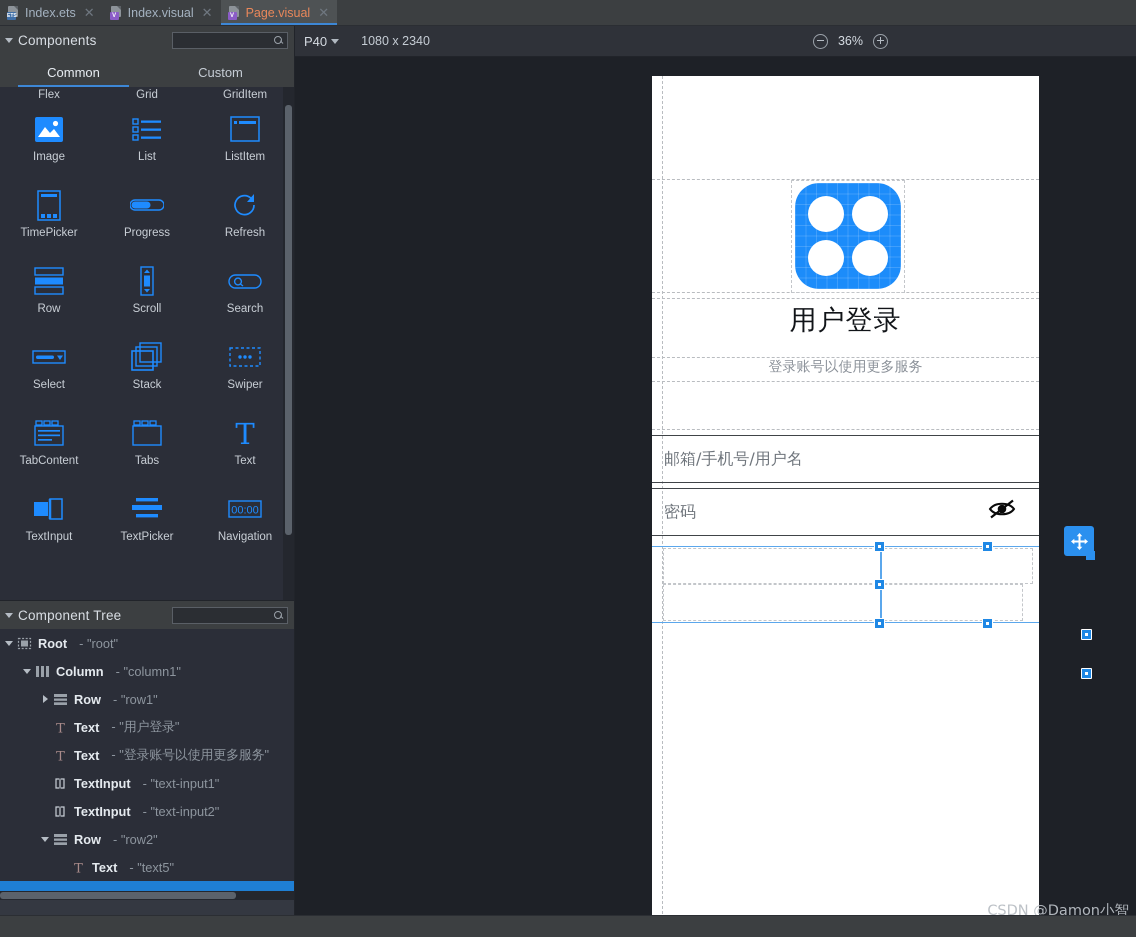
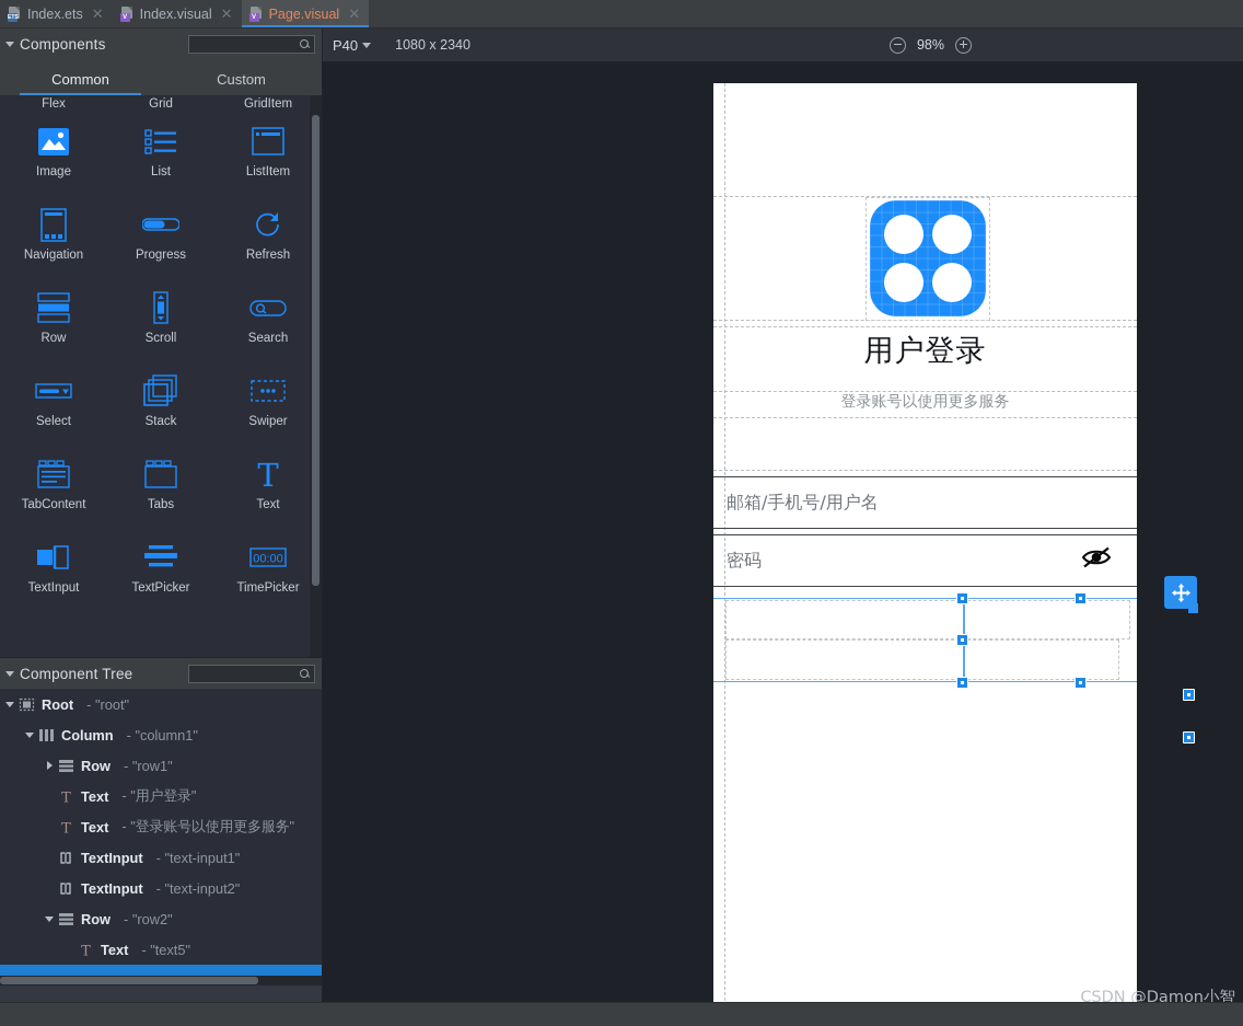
  Index.ets
  ✕
  Index.visual
  ✕
  Page.visual
  ✕
  Components
  Common
  Custom
  Flex
  Grid
  GridItem
  Image
  List
  ListItem
- TimePicker
+ Navigation
  Progress
  Refresh
  Row
  Scroll
  Search
  Select
  Stack
  Swiper
  TabContent
  Tabs
  T
  Text
  TextInput
  TextPicker
  00:00
- Navigation
+ TimePicker
  Component Tree
  Root
  - "root"
  Column
  - "column1"
  Row
  - "row1"
  T
  Text
  - "用户登录"
  T
  Text
  - "登录账号以使用更多服务"
  TextInput
  - "text-input1"
  TextInput
  - "text-input2"
  Row
  - "row2"
  T
  Text
  - "text5"
  P40
  1080 x 2340
- 36%
+ 98%
  用户登录
  登录账号以使用更多服务
  邮箱/手机号/用户名
  密码
  CSDN @Damon小智
